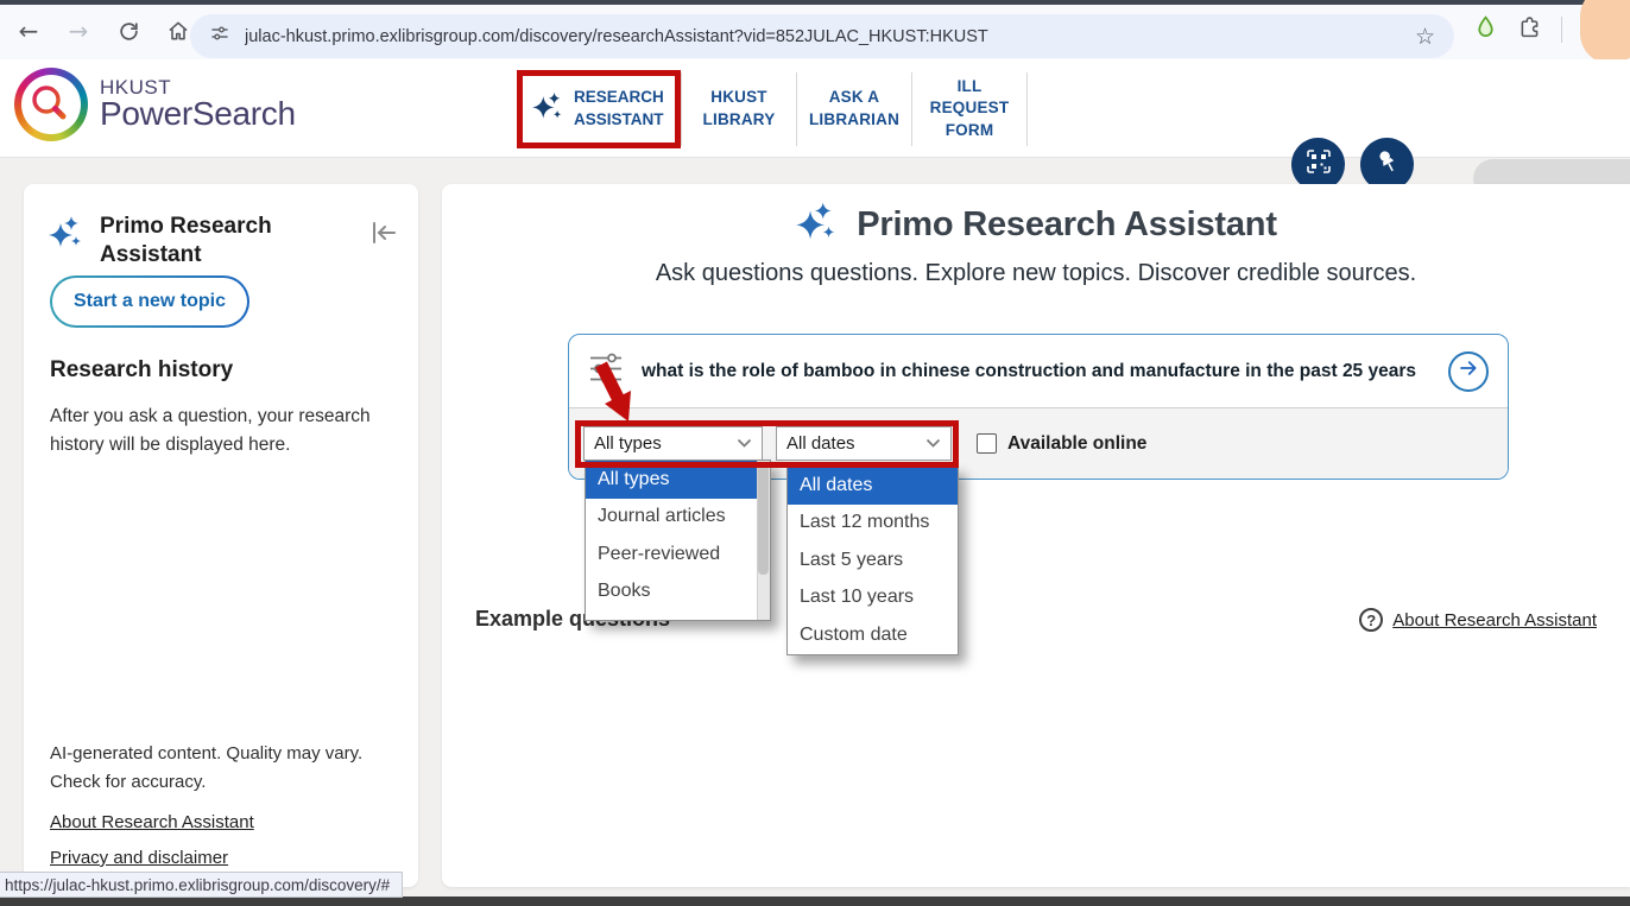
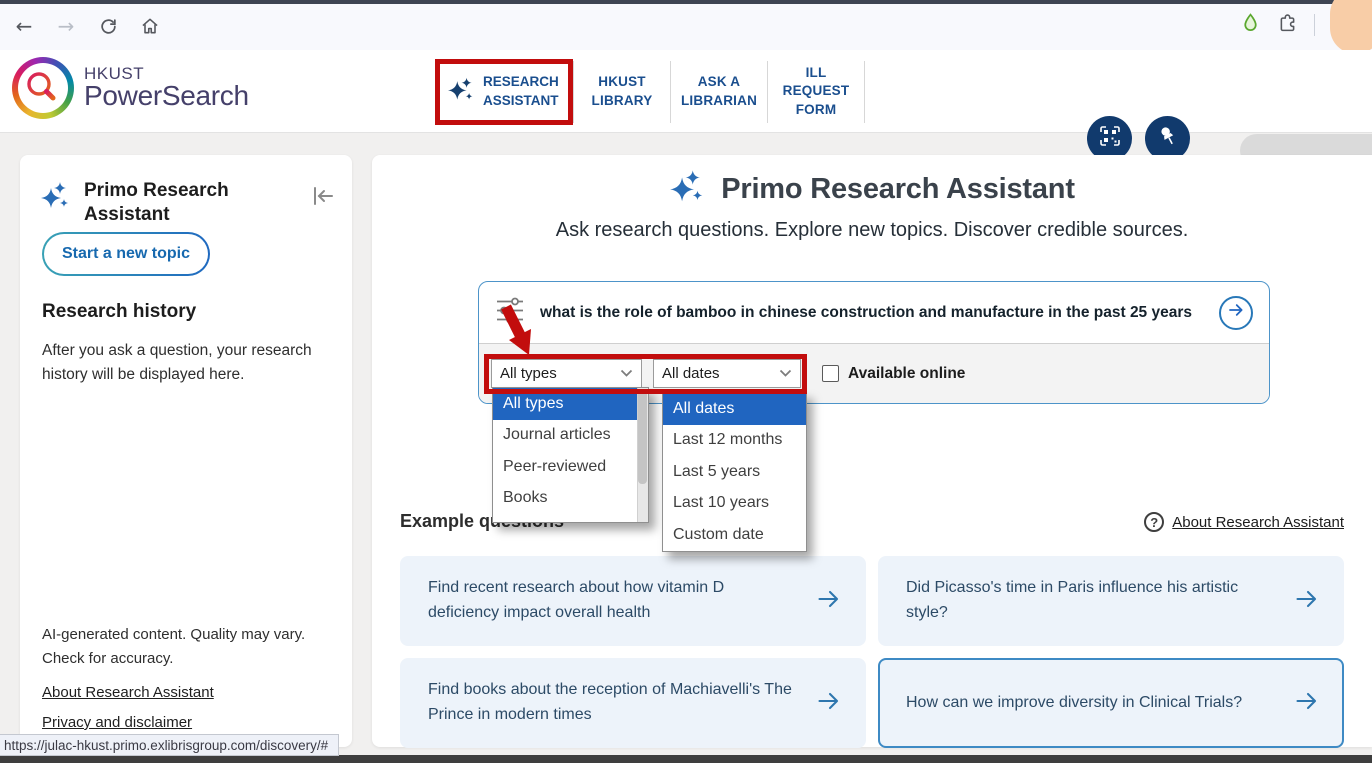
  ←
  →
- julac-hkust.primo.exlibrisgroup.com/discovery/researchAssistant?vid=852JULAC_HKUST:HKUST
- ☆
  HKUST
  PowerSearch
  RESEARCH ASSISTANT
  HKUST LIBRARY
  ASK A LIBRARIAN
  ILL REQUEST FORM
  Primo Research Assistant
  Start a new topic
  Research history
  After you ask a question, your research history will be displayed here.
  AI-generated content. Quality may vary. Check for accuracy.
  About Research Assistant
  Privacy and disclaimer
  Primo Research Assistant
- Ask questions questions. Explore new topics. Discover credible sources.
+ Ask research questions. Explore new topics. Discover credible sources.
  what is the role of bamboo in chinese construction and manufacture in the past 25 years
  All types
  All dates
  Available online
  All types
  Journal articles
  Peer-reviewed
  Books
  All dates
  Last 12 months
  Last 5 years
  Last 10 years
  Custom date
  ?
  About Research Assistant
+ Find recent research about how vitamin D deficiency impact overall health
+ Did Picasso's time in Paris influence his artistic style?
+ Find books about the reception of Machiavelli's The Prince in modern times
+ How can we improve diversity in Clinical Trials?
  https://julac-hkust.primo.exlibrisgroup.com/discovery/#
